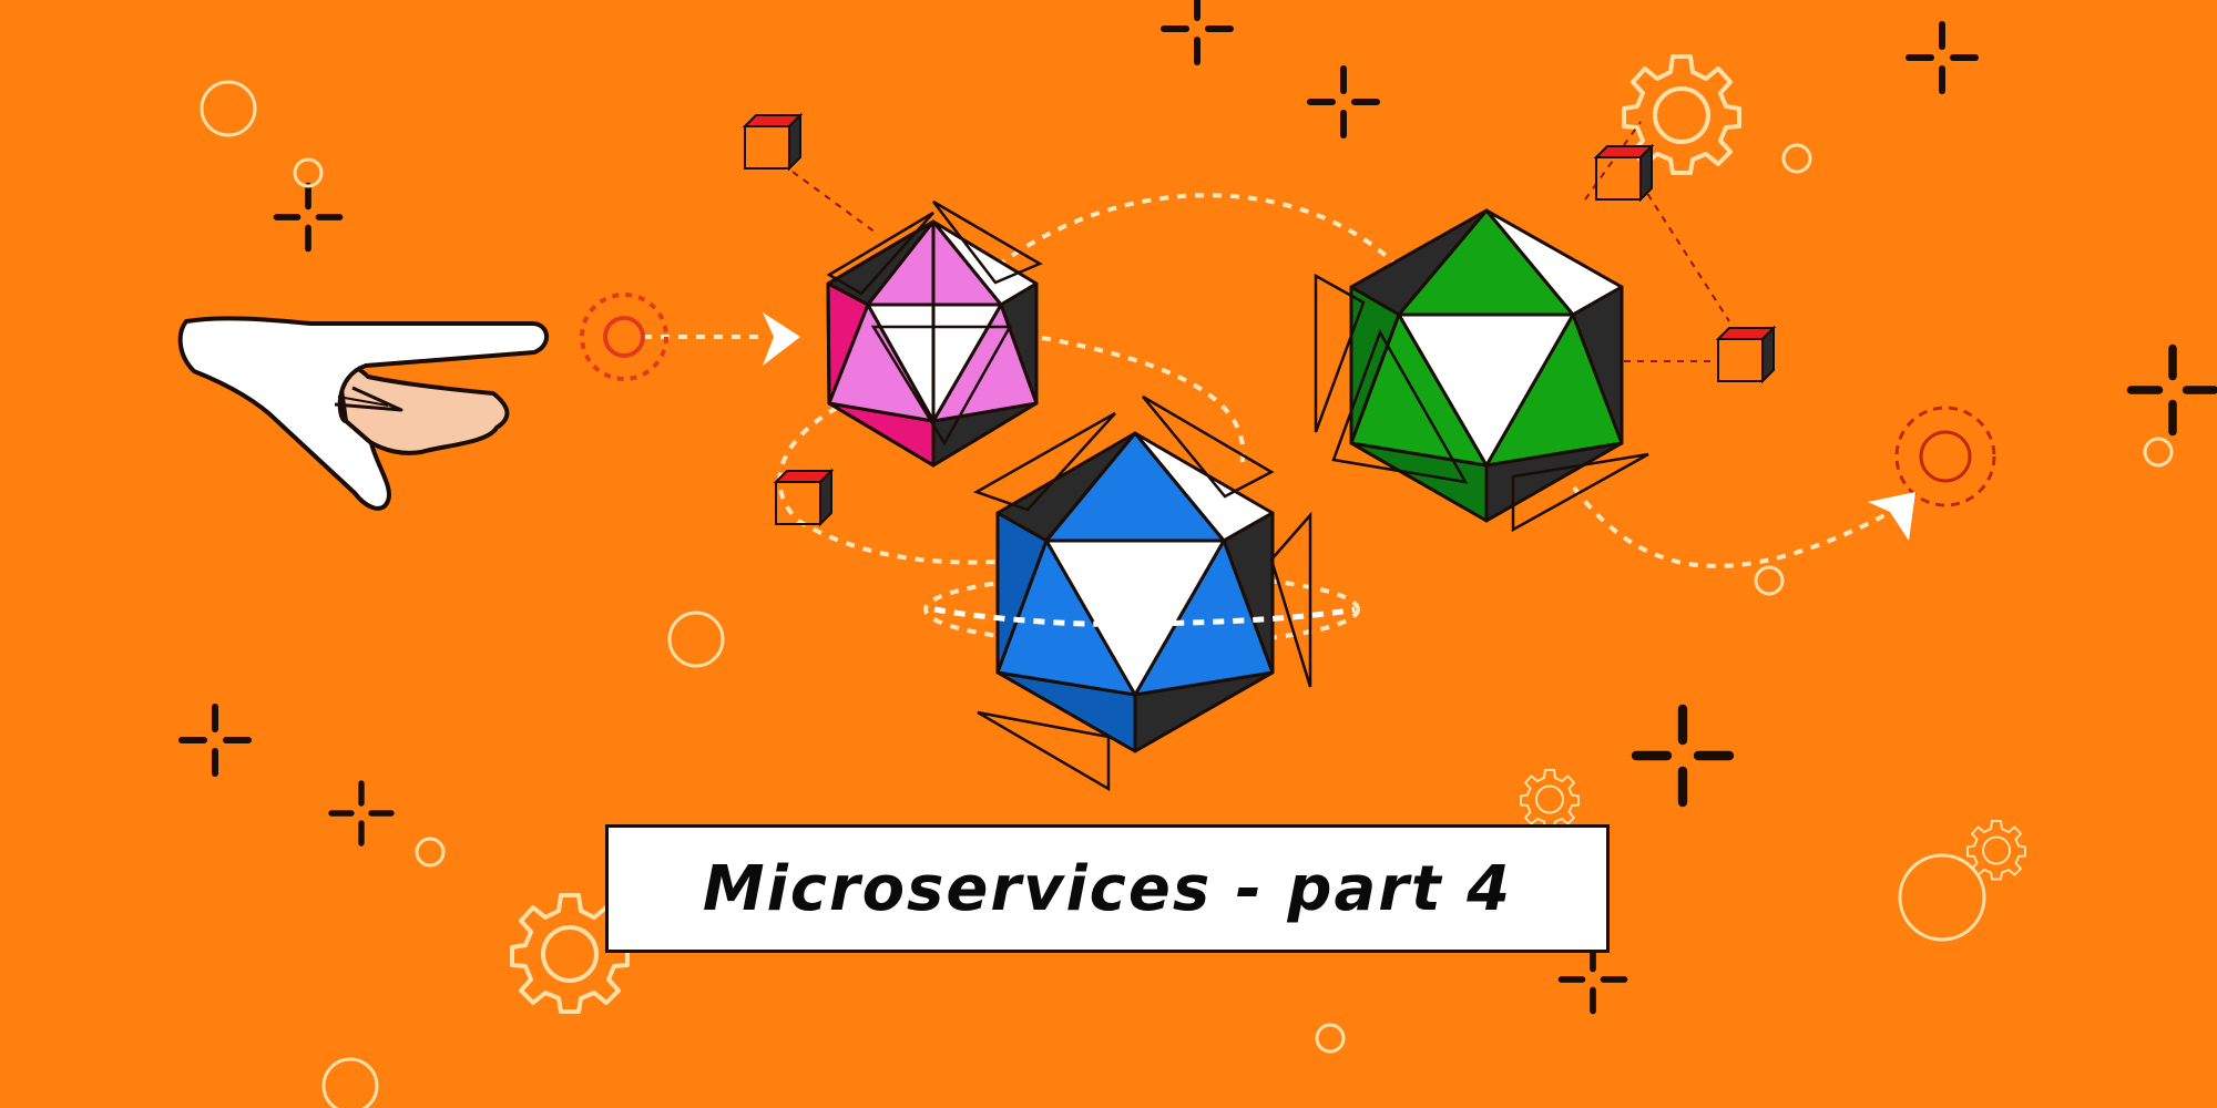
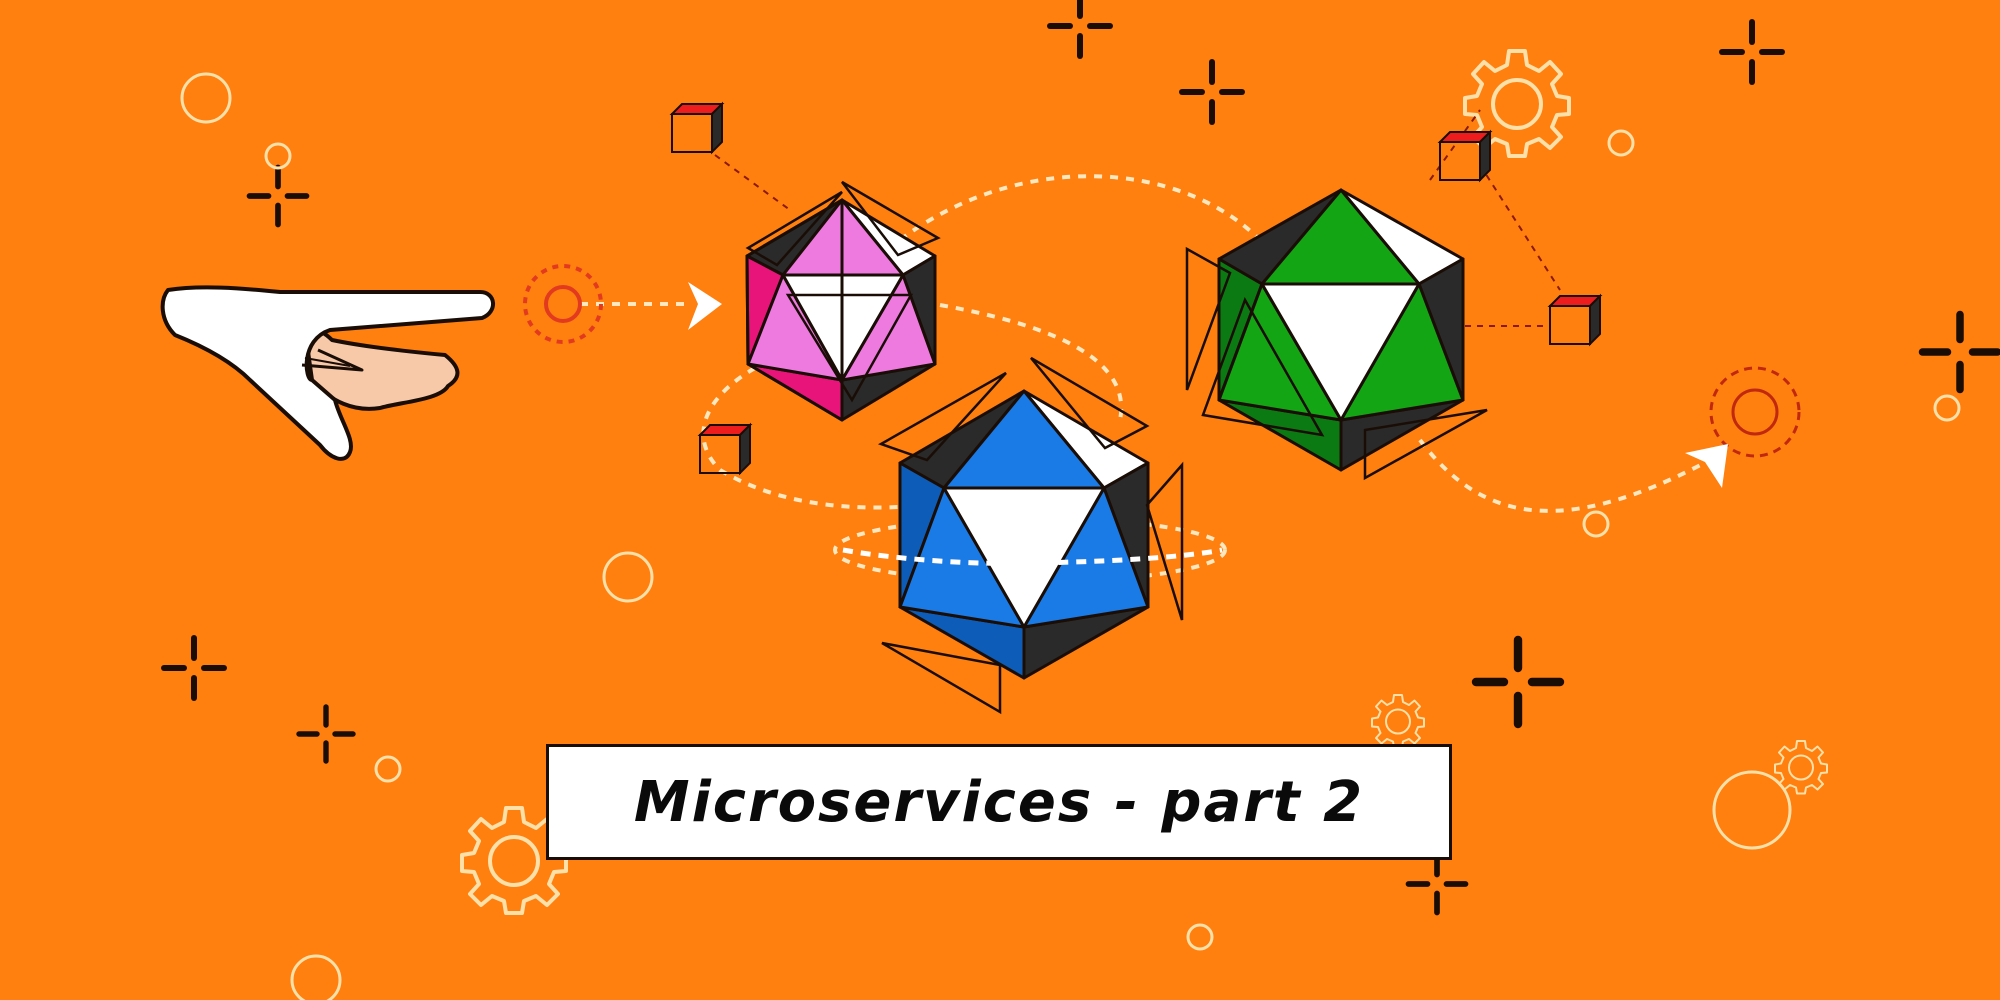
- Microservices - part 4
+ Microservices - part 2
